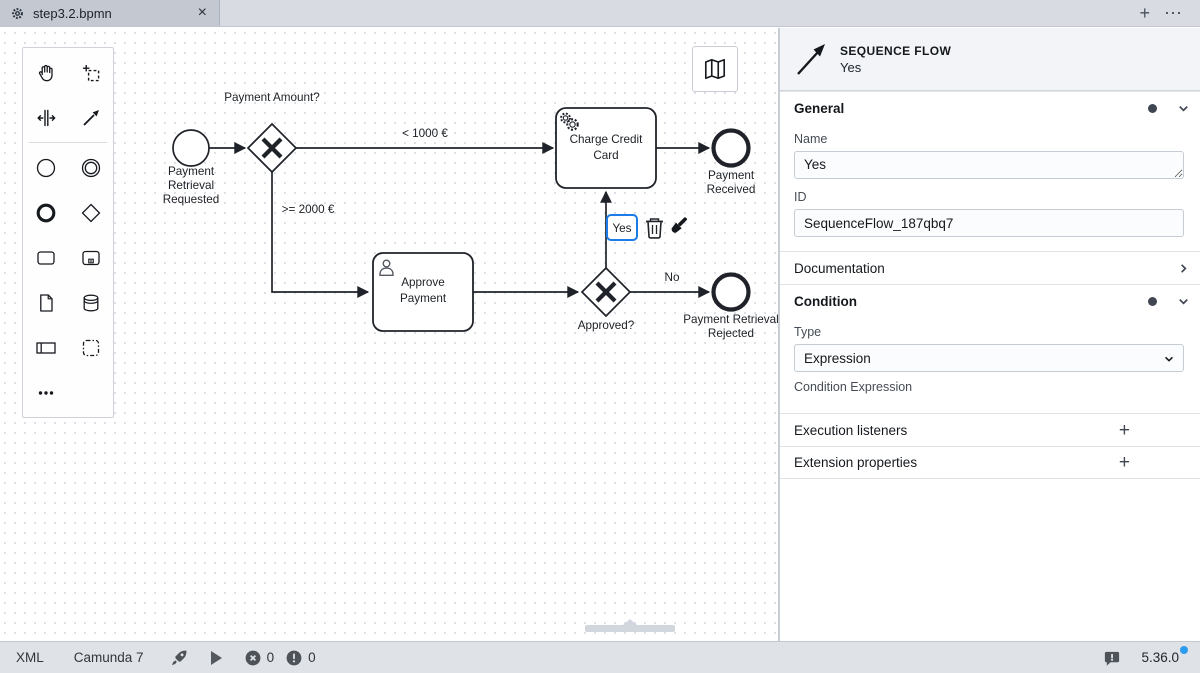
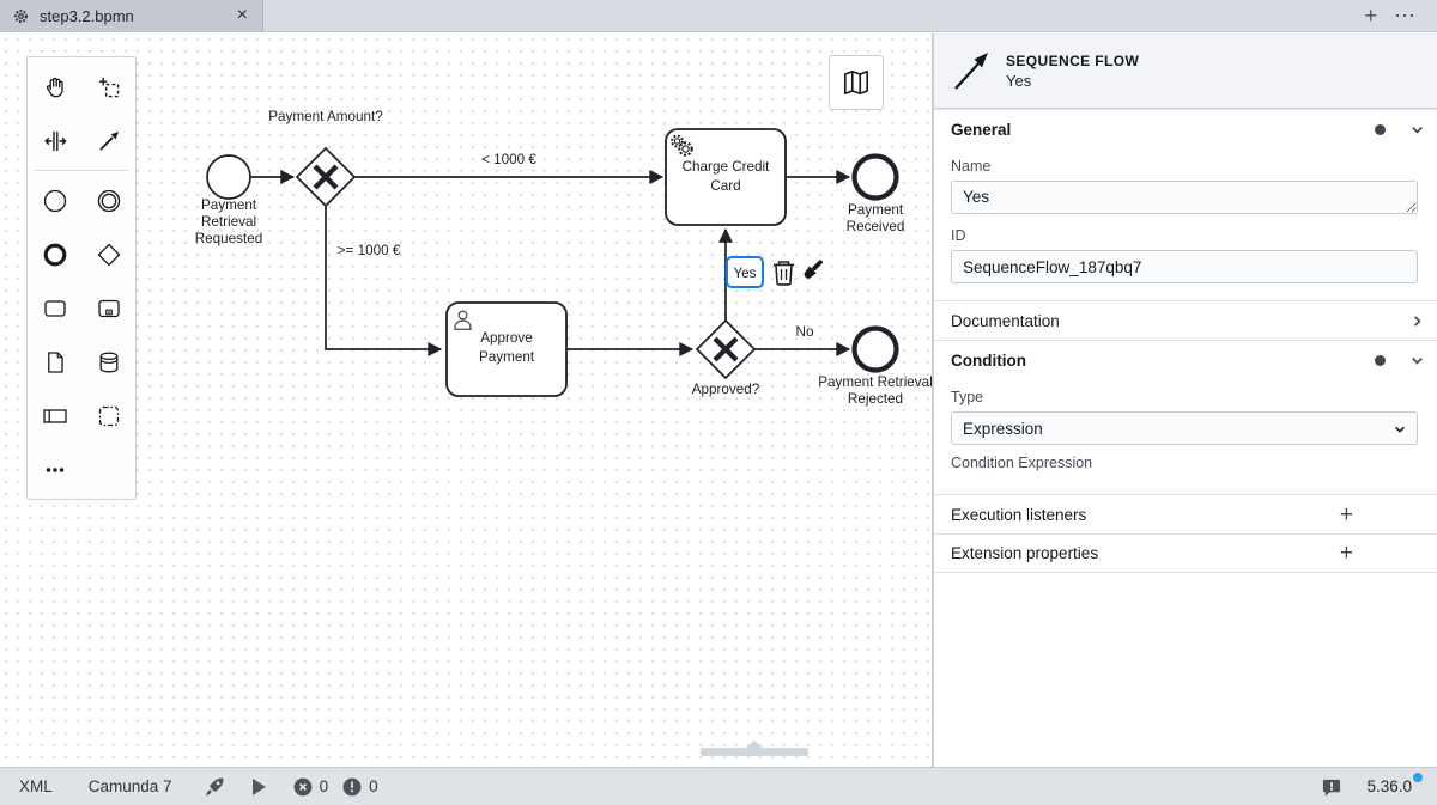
  step3.2.bpmn
  ×
  +
  ⋯
  Payment
  Retrieval
  Requested
  Payment Amount?
  < 1000 €
- >= 2000 €
+ >= 1000 €
  Charge Credit
  Card
  Payment
  Received
  Approve
  Payment
  Approved?
  No
  Payment Retrieval
  Rejected
  Yes
  SEQUENCE FLOW
  Yes
  General
  Name
  Yes
  ID
  SequenceFlow_187qbq7
  Documentation
  Condition
  Type
  Expression
  Condition Expression
  Execution listeners
  +
  Extension properties
  +
  XML
  Camunda 7
  0
  0
  5.36.0
